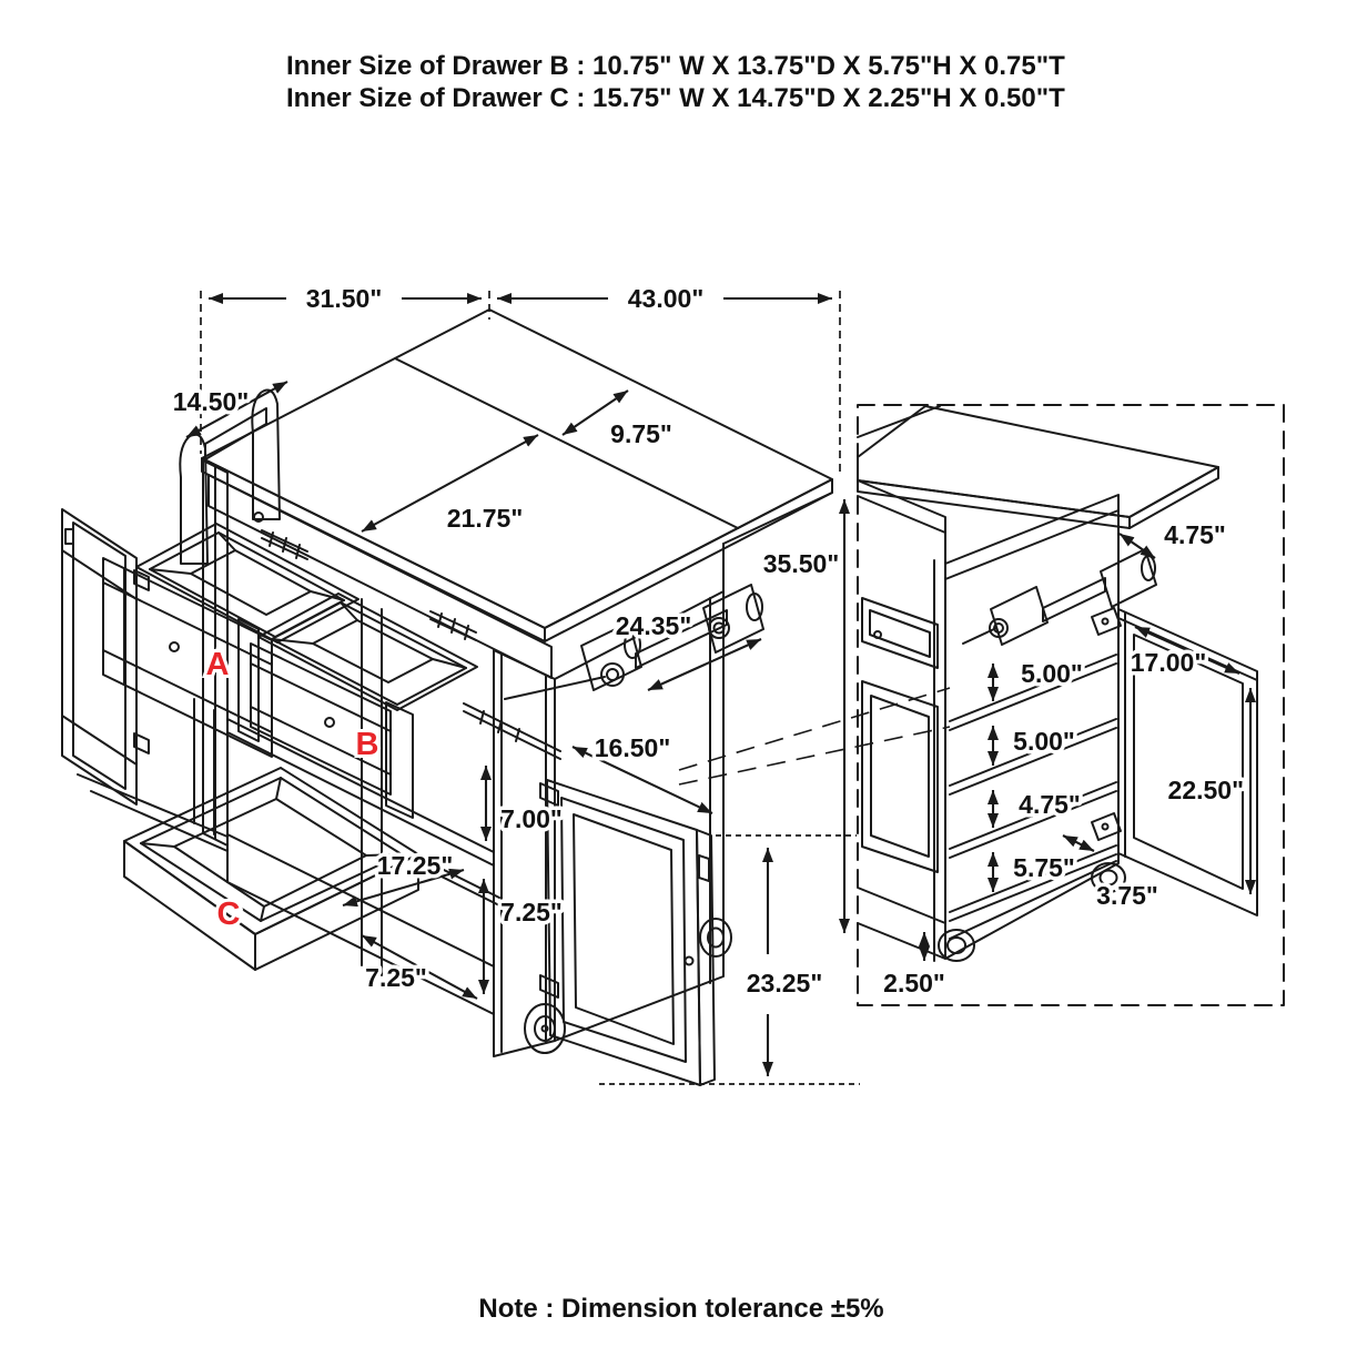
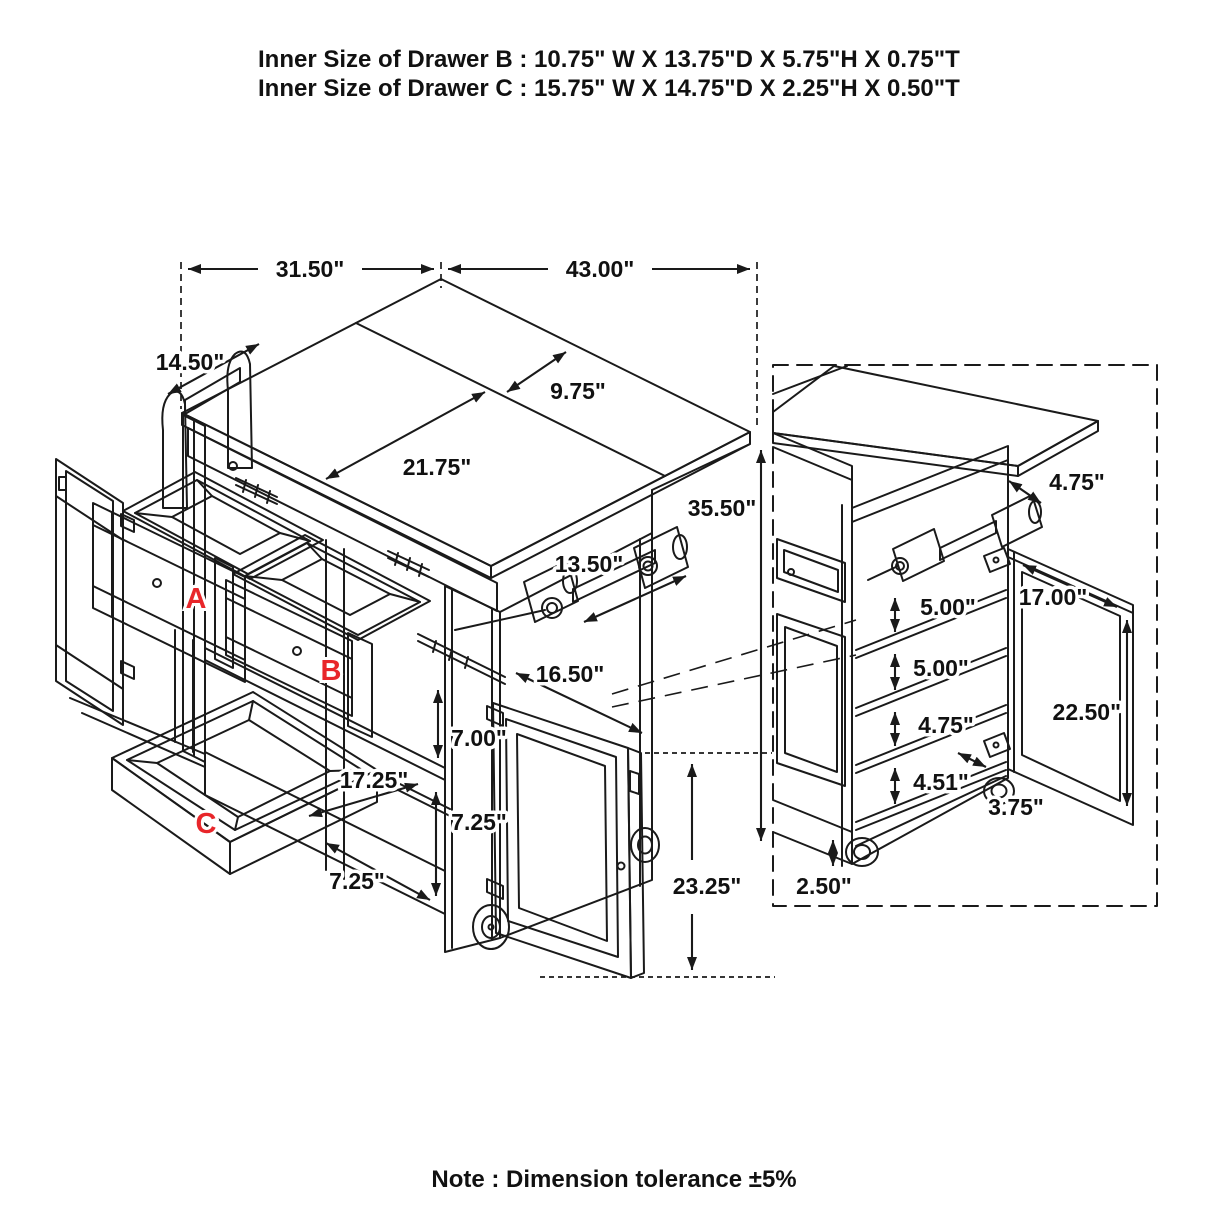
  Inner Size of Drawer B : 10.75" W X 13.75"D X 5.75"H X 0.75"T
  Inner Size of Drawer C : 15.75" W X 14.75"D X 2.25"H X 0.50"T
  B
  A
  C
  31.50"
  43.00"
  14.50"
  9.75"
  21.75"
  35.50"
- 24.35"
+ 13.50"
  16.50"
  7.00"
  17.25"
  7.25"
  7.25"
  23.25"
  4.75"
  17.00"
  5.00"
  5.00"
  4.75"
- 5.75"
+ 4.51"
  22.50"
  3.75"
  2.50"
  Note : Dimension tolerance ±5%
